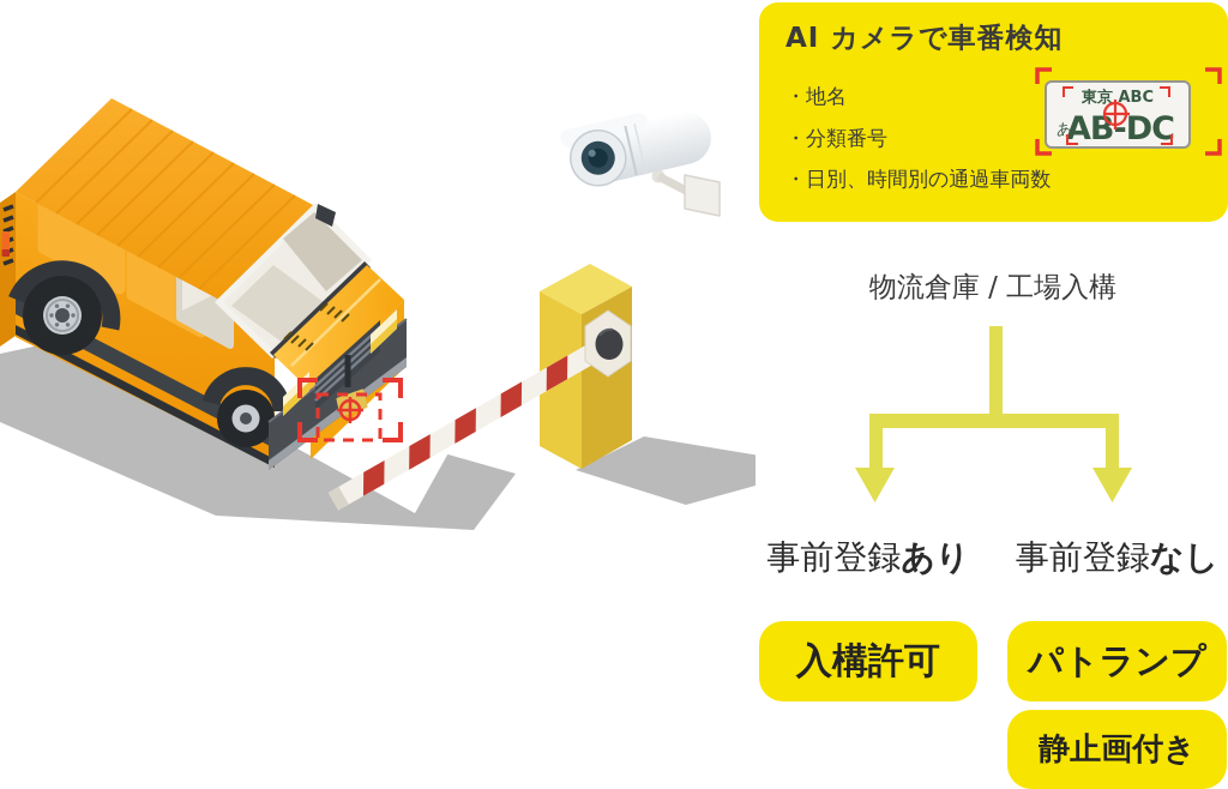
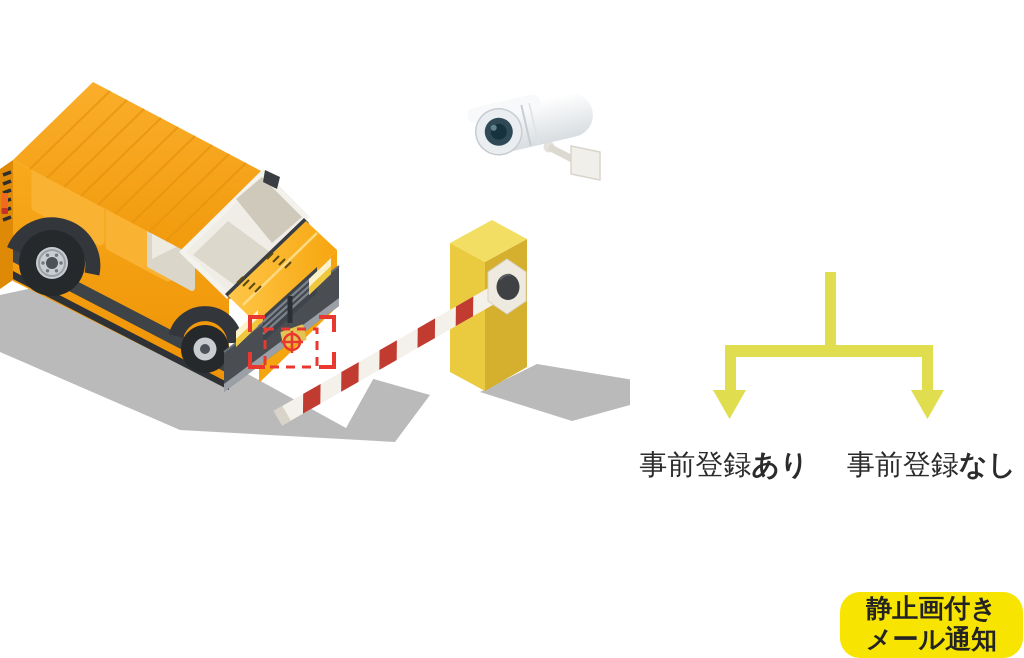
- AI カメラで車番検知
- ・地名
- ・分類番号
- ・日別、時間別の通過車両数
- 東京 ABC
- あ
- AB-DC
- 物流倉庫 / 工場入構
  事前登録
  あり
  事前登録
  なし
- 入構許可
- パトランプ
  静止画付き
+ メール通知
